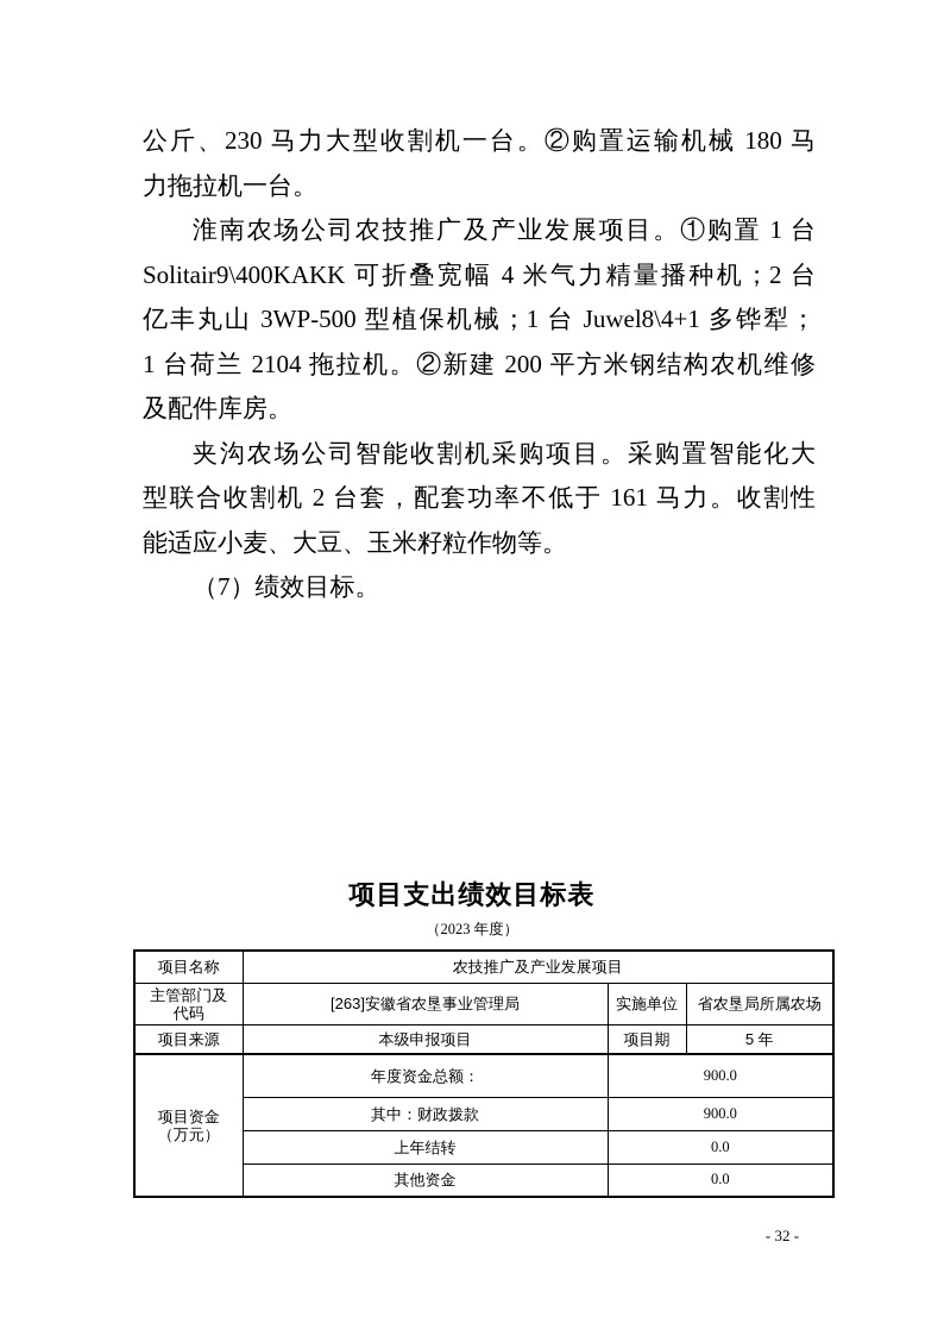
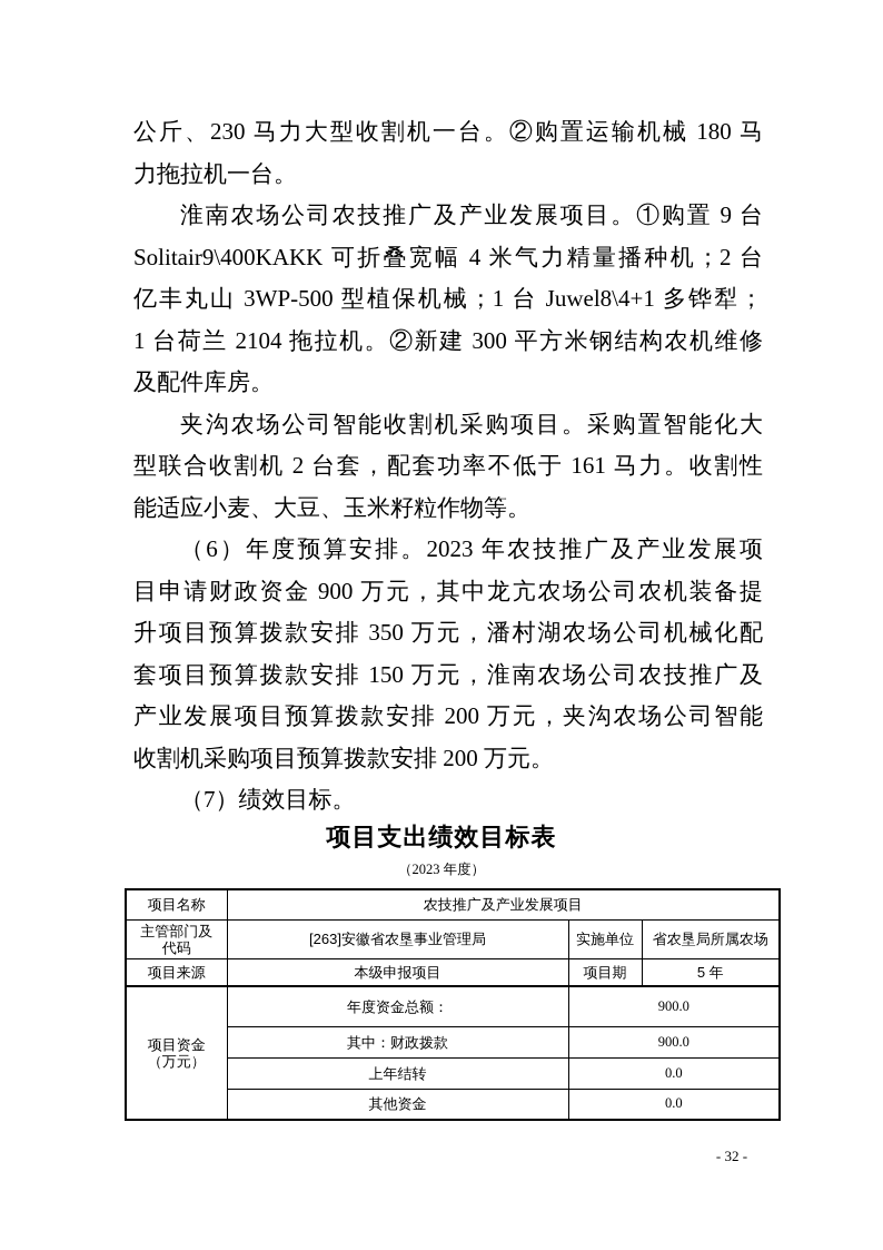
  公斤、230 马力大型收割机一台。②购置运输机械 180 马
  力拖拉机一台。
- 淮南农场公司农技推广及产业发展项目。①购置 1 台
+ 淮南农场公司农技推广及产业发展项目。①购置 9 台
  Solitair9\400KAKK 可折叠宽幅 4 米气力精量播种机；2 台
  亿丰丸山 3WP-500 型植保机械；1 台 Juwel8\4+1 多铧犁；
- 1 台荷兰 2104 拖拉机。②新建 200 平方米钢结构农机维修
+ 1 台荷兰 2104 拖拉机。②新建 300 平方米钢结构农机维修
  及配件库房。
  夹沟农场公司智能收割机采购项目。采购置智能化大
  型联合收割机 2 台套，配套功率不低于 161 马力。收割性
  能适应小麦、大豆、玉米籽粒作物等。
+ （6）年度预算安排。2023 年农技推广及产业发展项
+ 目申请财政资金 900 万元，其中龙亢农场公司农机装备提
+ 升项目预算拨款安排 350 万元，潘村湖农场公司机械化配
+ 套项目预算拨款安排 150 万元，淮南农场公司农技推广及
+ 产业发展项目预算拨款安排 200 万元，夹沟农场公司智能
+ 收割机采购项目预算拨款安排 200 万元。
  （7）绩效目标。
  项目支出绩效目标表
  （2023 年度）
  项目名称	农技推广及产业发展项目
  主管部门及 代码	[263]安徽省农垦事业管理局	实施单位	省农垦局所属农场
  项目来源	本级申报项目	项目期	5 年
  项目资金 （万元）	年度资金总额：	900.0
  其中：财政拨款	900.0
  上年结转	0.0
  其他资金	0.0
  - 32 -
